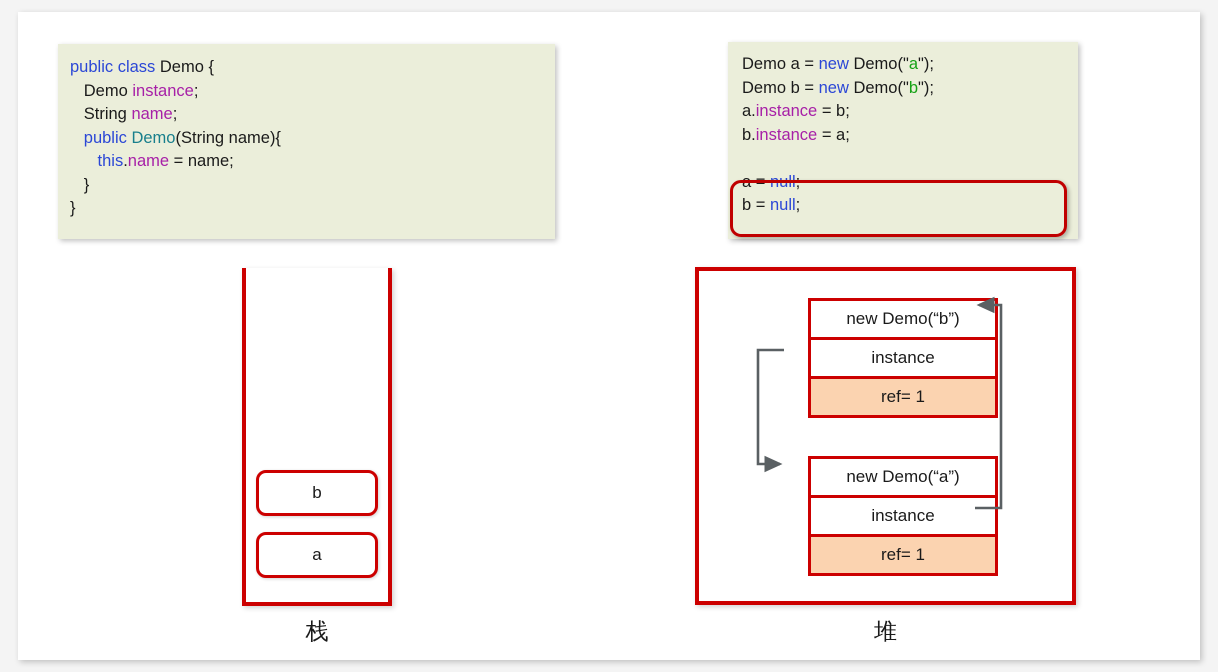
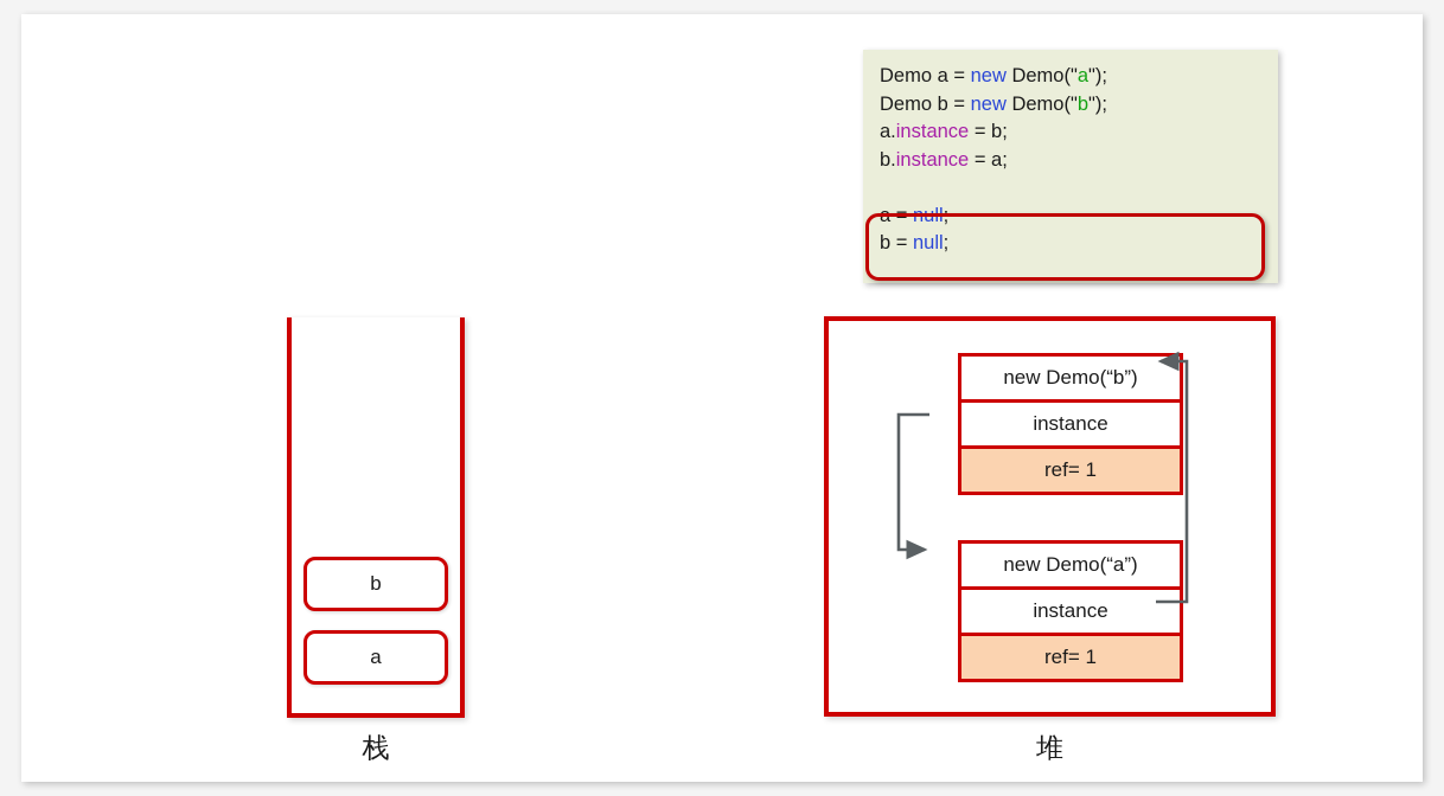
- public class Demo { Demo instance; String name; public Demo(String name){ this.name = name; } }
  Demo a = new Demo("a"); Demo b = new Demo("b"); a.instance = b; b.instance = a; a = null; b = null;
  b
  a
  栈
  new Demo(“b”)
  instance
  ref= 1
  new Demo(“a”)
  instance
  ref= 1
  堆
